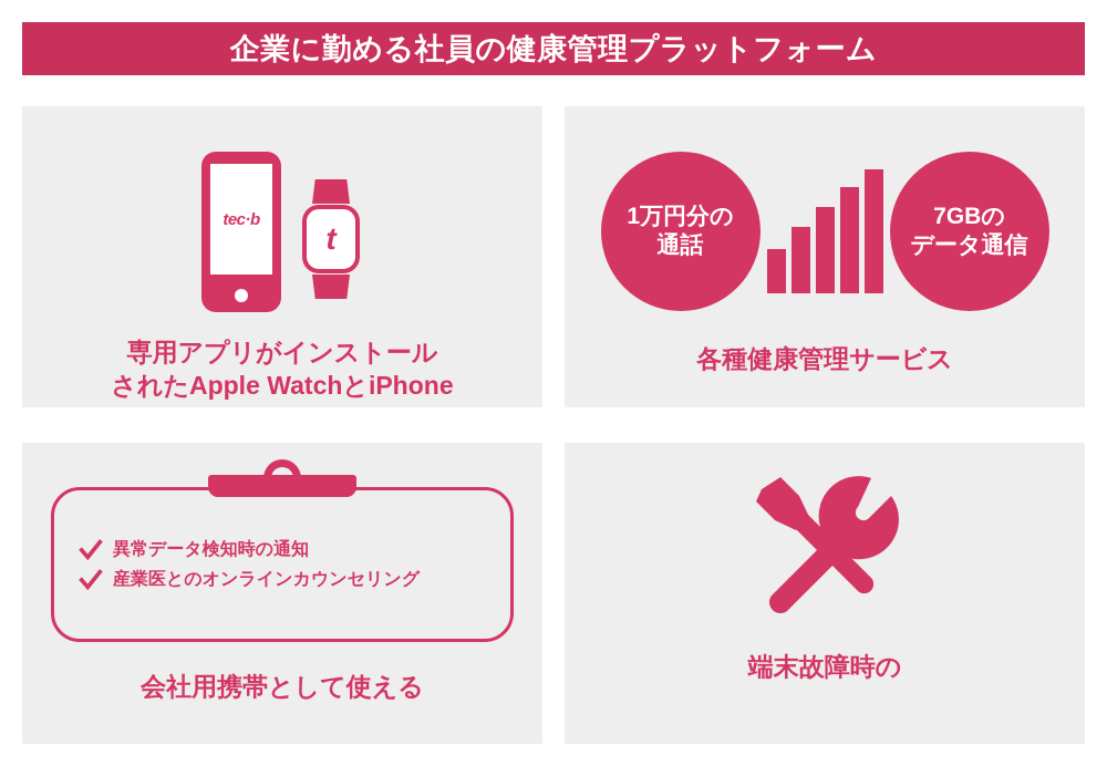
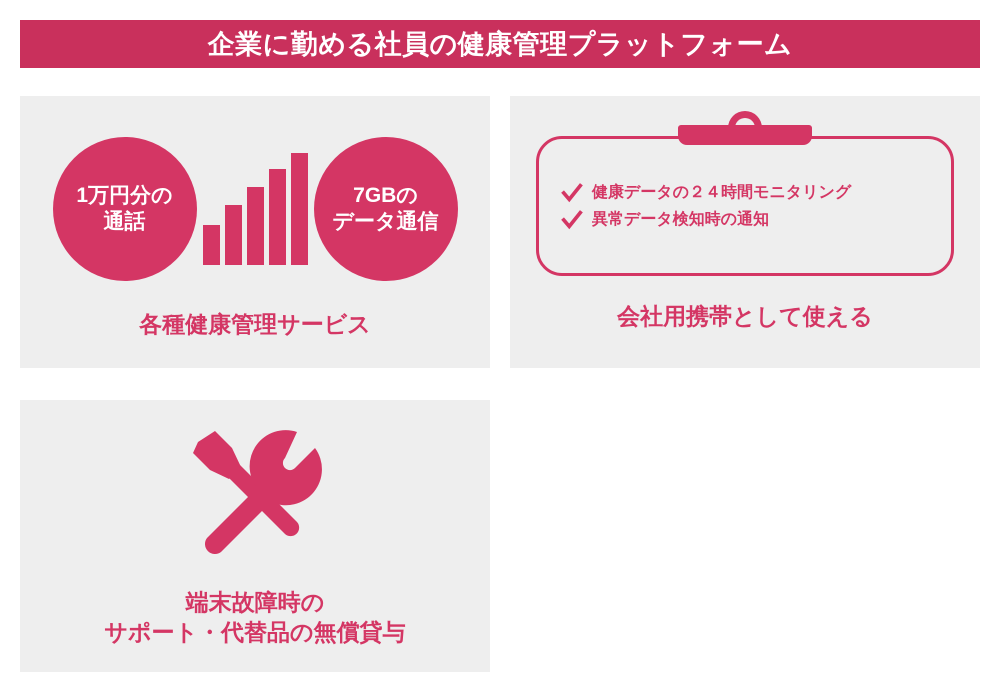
  企業に勤める社員の健康管理プラットフォーム
- tec·b
- t
- 専用アプリがインストール
- されたApple WatchとiPhone
  1万円分の
  通話
  7GBの
  データ通信
  各種健康管理サービス
+ 健康データの２４時間モニタリング
  異常データ検知時の通知
- 産業医とのオンラインカウンセリング
  会社用携帯として使える
  端末故障時の
+ サポート・代替品の無償貸与
